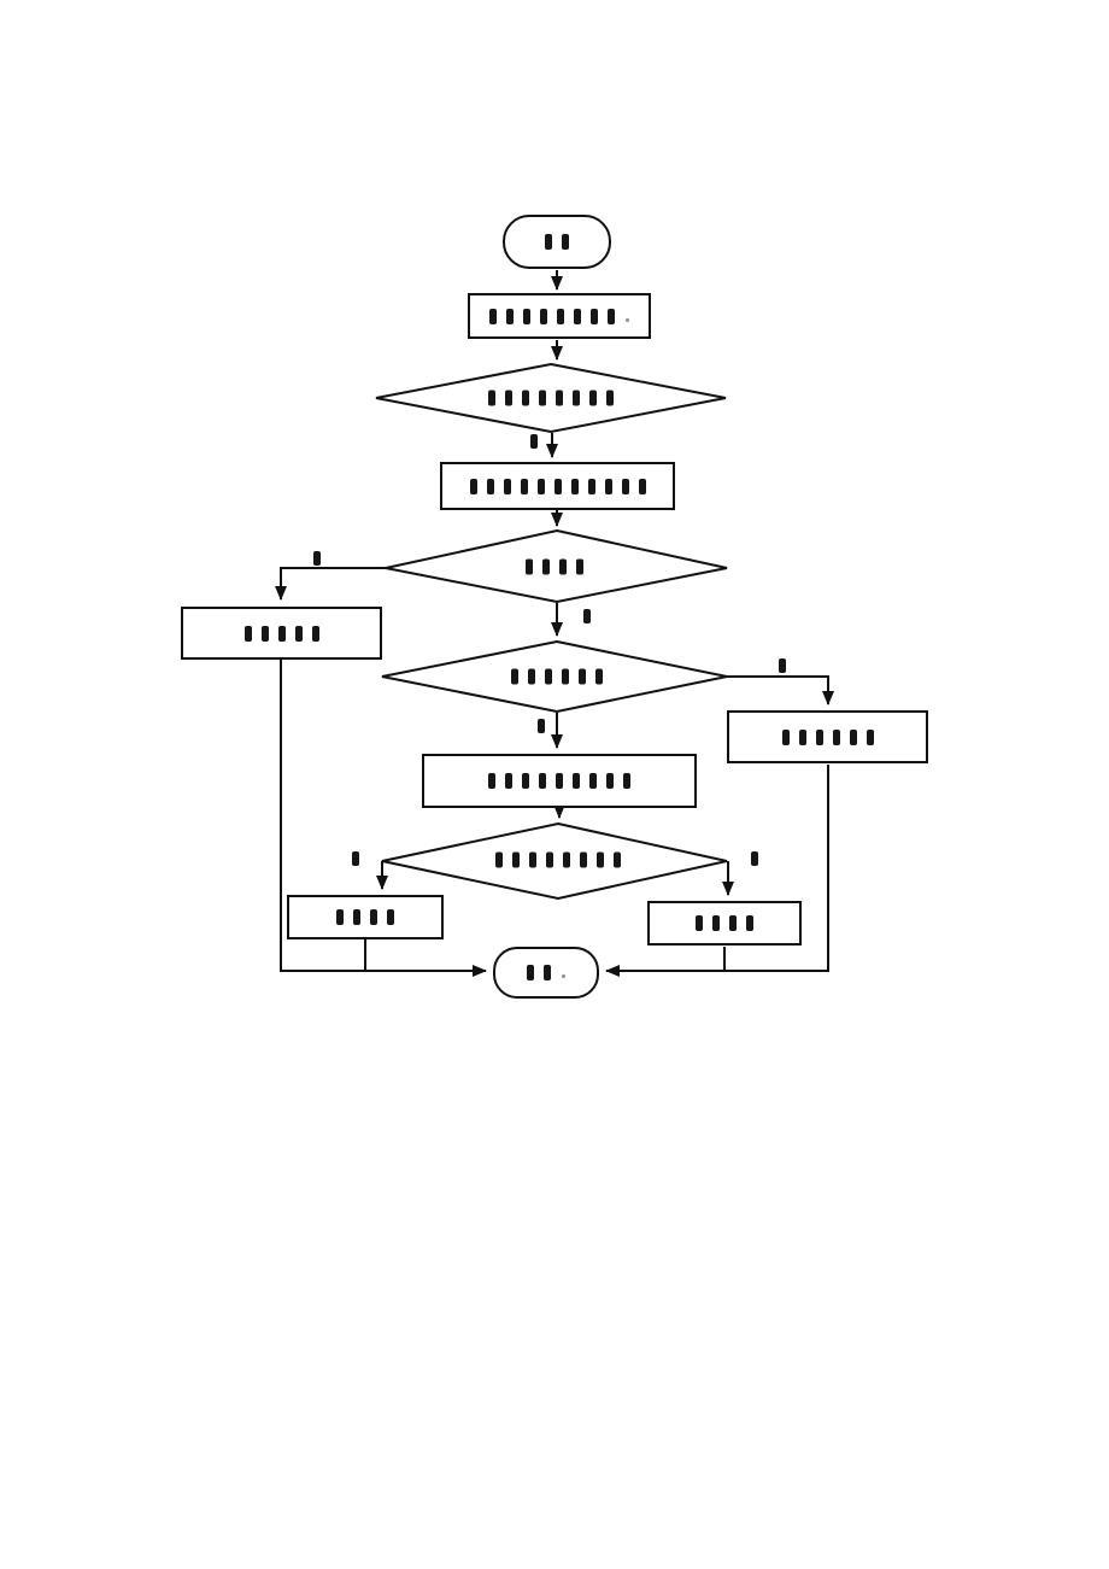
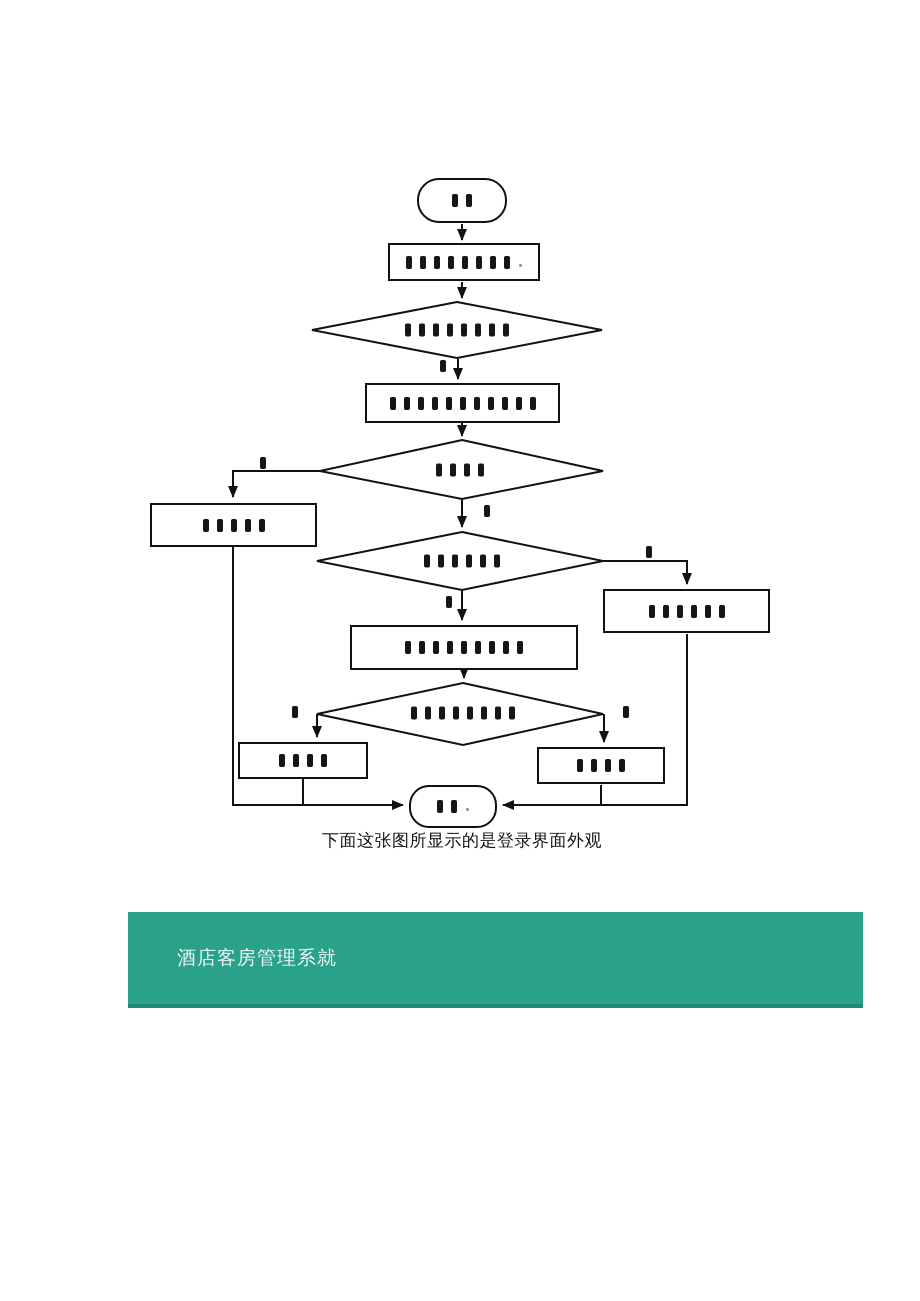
+ 下面这张图所显示的是登录界面外观
+ 酒店客房管理系就
